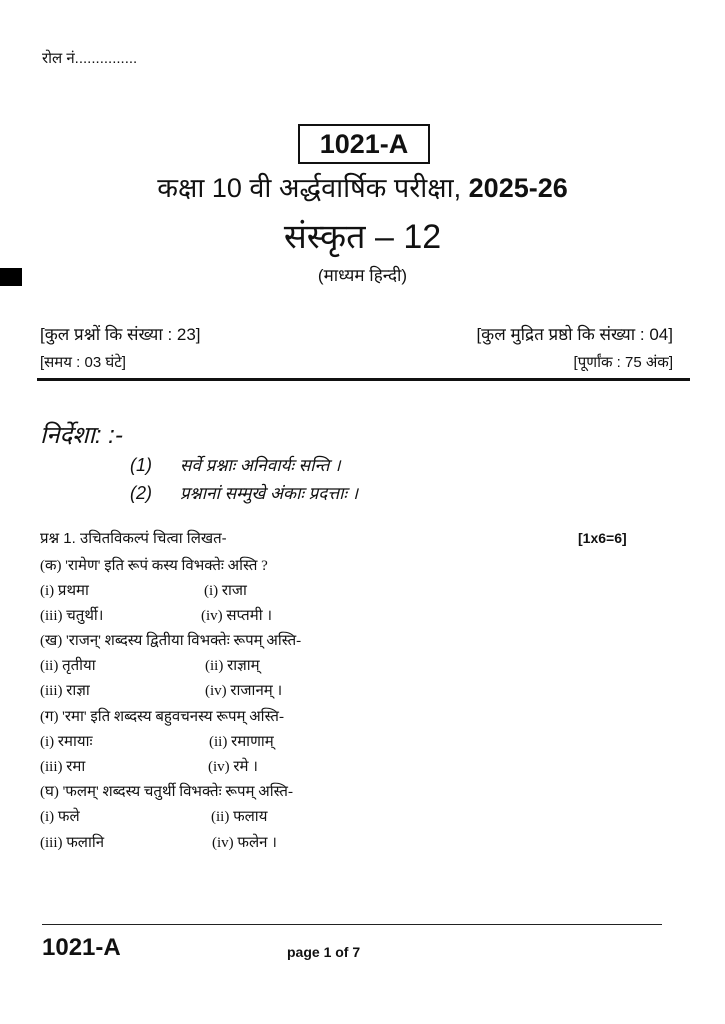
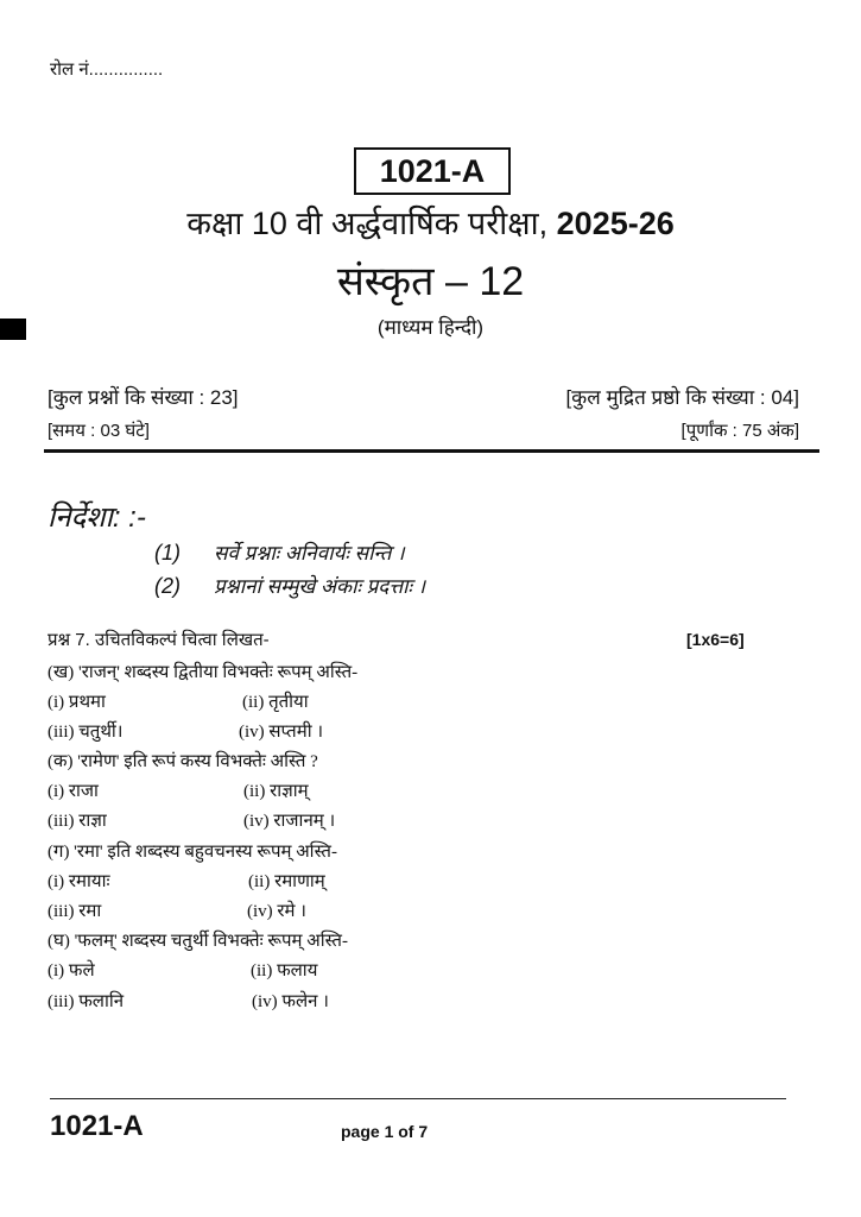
  रोल नं...............
  1021-A
  कक्षा 10 वी अर्द्धवार्षिक परीक्षा, 2025-26
  संस्कृत – 12
  (माध्यम हिन्दी)
  [कुल प्रश्नों कि संख्या : 23]
  [कुल मुद्रित प्रष्ठो कि संख्या : 04]
  [समय : 03 घंटे]
  [पूर्णांक : 75 अंक]
  निर्देशा: :-
  (1) सर्वे प्रश्नाः अनिवार्यः सन्ति ।
  (2) प्रश्नानां सम्मुखे अंकाः प्रदत्ताः ।
- प्रश्न 1. उचितविकल्पं चित्वा लिखत-
+ प्रश्न 7. उचितविकल्पं चित्वा लिखत-
  [1x6=6]
- (क) 'रामेण' इति रूपं कस्य विभक्तेः अस्ति ?
+ (ख) 'राजन्' शब्दस्य द्वितीया विभक्तेः रूपम् अस्ति-
  (i) प्रथमा
- (i) राजा
+ (ii) तृतीया
  (iii) चतुर्थी।
  (iv) सप्तमी ।
- (ख) 'राजन्' शब्दस्य द्वितीया विभक्तेः रूपम् अस्ति-
+ (क) 'रामेण' इति रूपं कस्य विभक्तेः अस्ति ?
- (ii) तृतीया
+ (i) राजा
  (ii) राज्ञाम्
  (iii) राज्ञा
  (iv) राजानम् ।
  (ग) 'रमा' इति शब्दस्य बहुवचनस्य रूपम् अस्ति-
  (i) रमायाः
  (ii) रमाणाम्
  (iii) रमा
  (iv) रमे ।
  (घ) 'फलम्' शब्दस्य चतुर्थी विभक्तेः रूपम् अस्ति-
  (i) फले
  (ii) फलाय
  (iii) फलानि
  (iv) फलेन ।
  1021-A
  page 1 of 7
